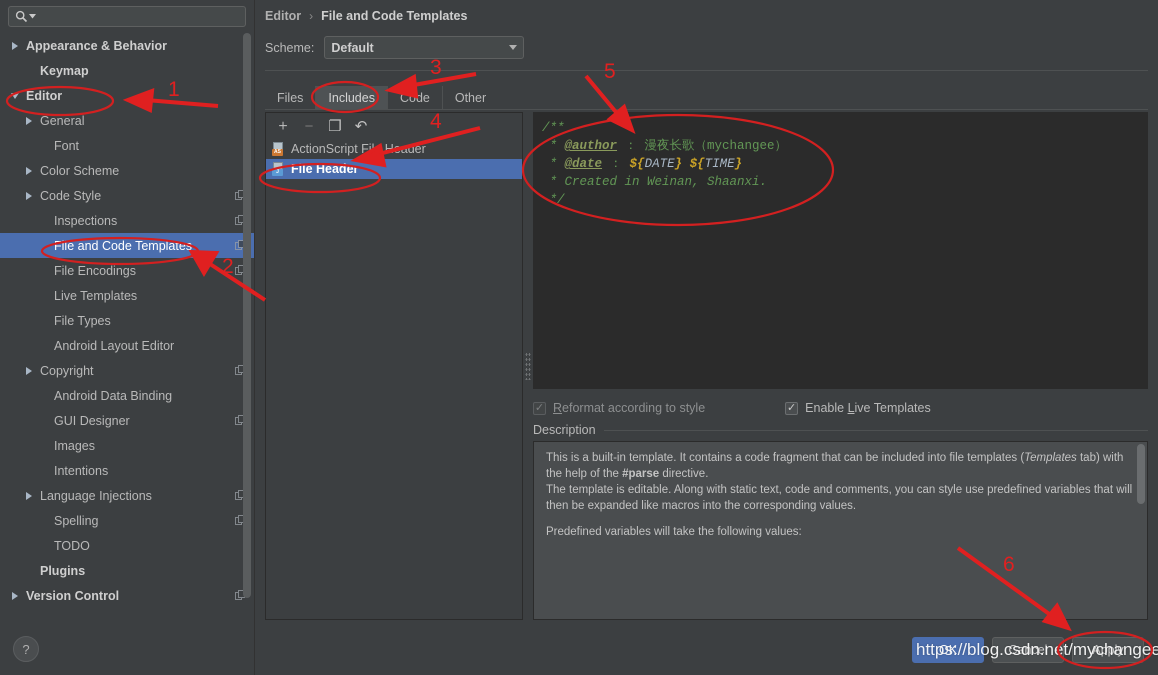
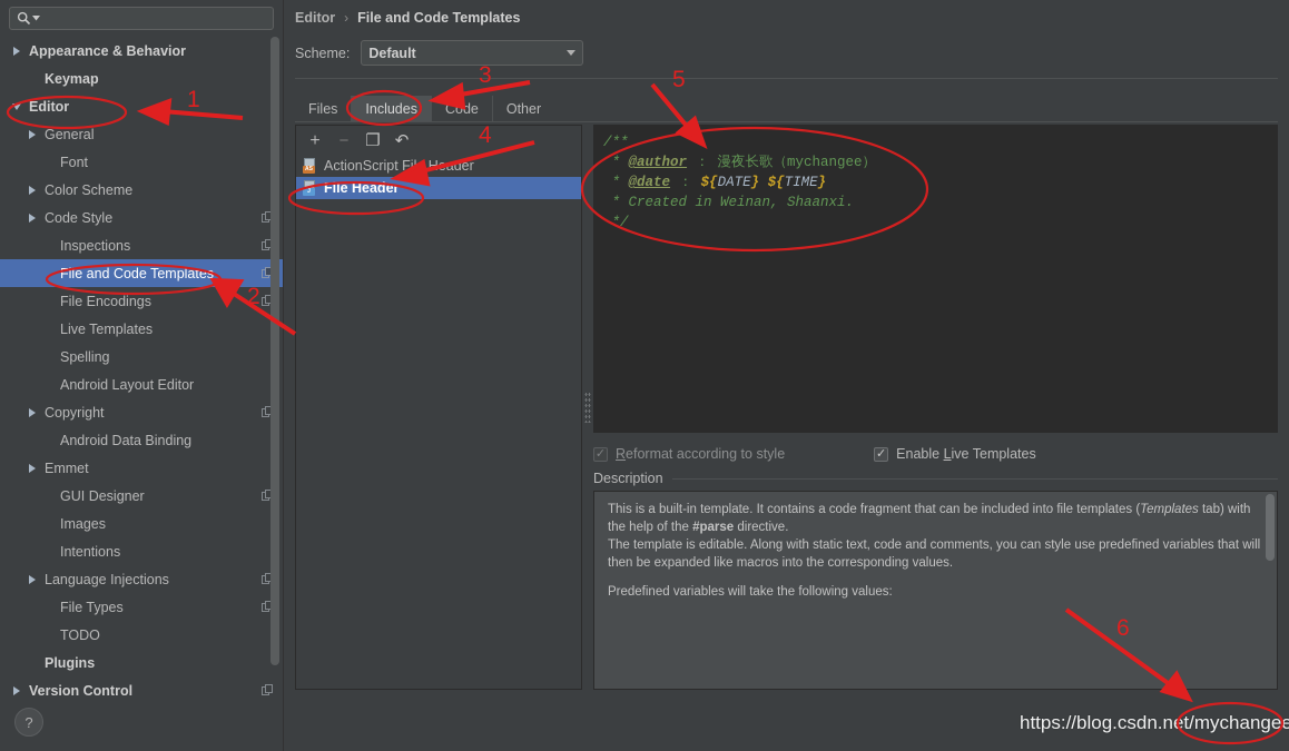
  Appearance & Behavior
  Keymap
  Editor
  General
  Font
  Color Scheme
  Code Style
  Inspections
  File and Code Template
  File Encodings
  Live Templates
- File Types
+ Spelling
  Android Layout Editor
  Copyright
  Android Data Binding
+ Emmet
  GUI Designer
  Images
  Intentions
  Language Injections
- Spelling
+ File Types
  TODO
  Plugins
  Version Control
  ?
  Editor
  ›
  File and Code Templates
  Scheme:
  Default
  Files
  Includes
  Code
  Other
  ＋
  −
  ❐
  ↶
  ActionScript Fi Hder
  File Header
  /**
  * @author ： 漫夜长歌（mychangee）
  * @date ： ${DATE} ${TIME}
  * Created in Weinan, Shaanxi.
  */
  ✓
  Reformat according to style
  ✓
  Enable Live Templates
  Description
  This is a built-in template. It contains a code fragment that can be included into file templates (Templates tab) with the help of the #parse directive.
  The template is editable. Along with static text, code and comments, you can style use predefined variables that will then be expanded like macros into the corresponding values.
  Predefined variables will take the following values:
- OK
- Cancel
- Apply
  https://blog.csdn.nt/mychangee
  1
  2
  3
  4
  5
  6
